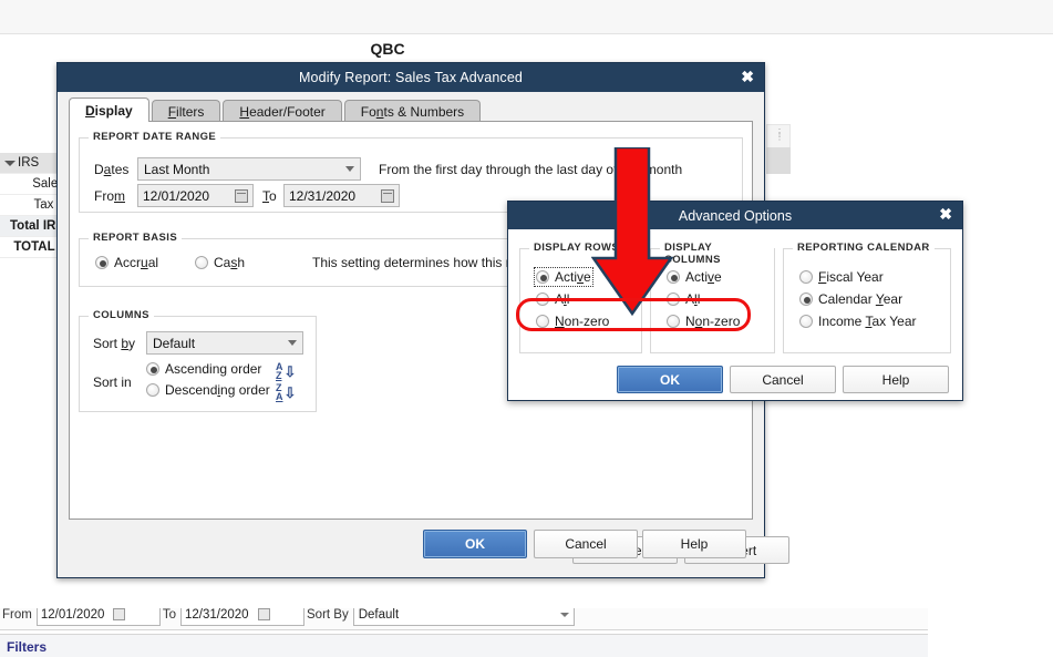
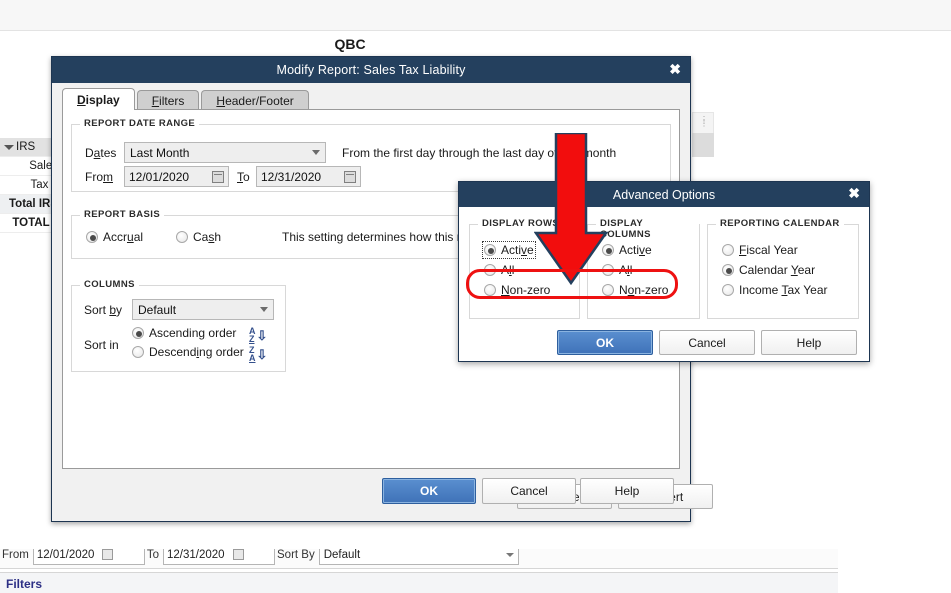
  QBC
  IRS
  Sale
  Tax
  Total IR
  TOTAL
  ⋮
  ⋮
  From
  12/01/2020
  To
  12/31/2020
  Sort By
  Default
  Filters
- Modify Report: Sales Tax Advanced
+ Modify Report: Sales Tax Liability
  ✖
  Display
  Filters
  Header/Footer
- Fonts & Numbers
  REPORT DATE RANGE
  Dates
  Last Month
  From the first day through the last day o month
  From
  12/01/2020
  To
  12/31/2020
  REPORT BASIS
  Accrual
  Cash
  This setting determines how this
  COLUMNS
  Sort by
  Default
  Sort in
  Ascending order
  A
  Z
  ⇩
  Descending order
  Z
  A
  ⇩
  OK
  Cancel
  Help
  Advanced Options
  ✖
  DISPLAY ROW
  Active
  All
  Non-zero
  DISPLAY OLUMNS
  Active
  All
  Non-zero
  REPORTING CALENDAR
  Fiscal Year
  Calendar Year
  Income Tax Year
  OK
  Cancel
  Help
